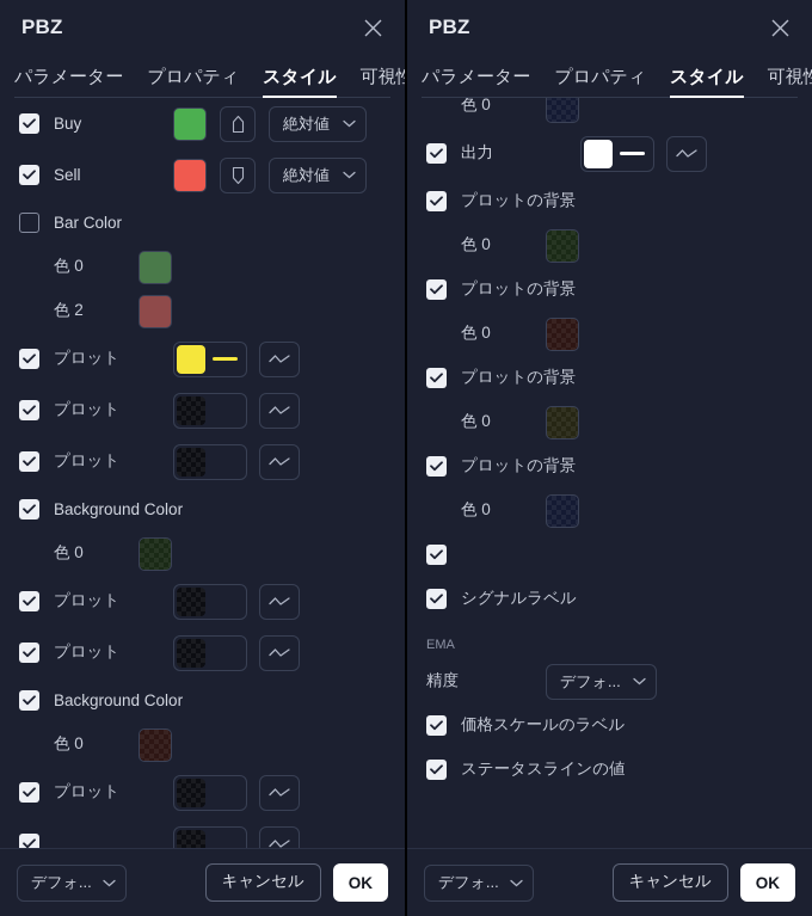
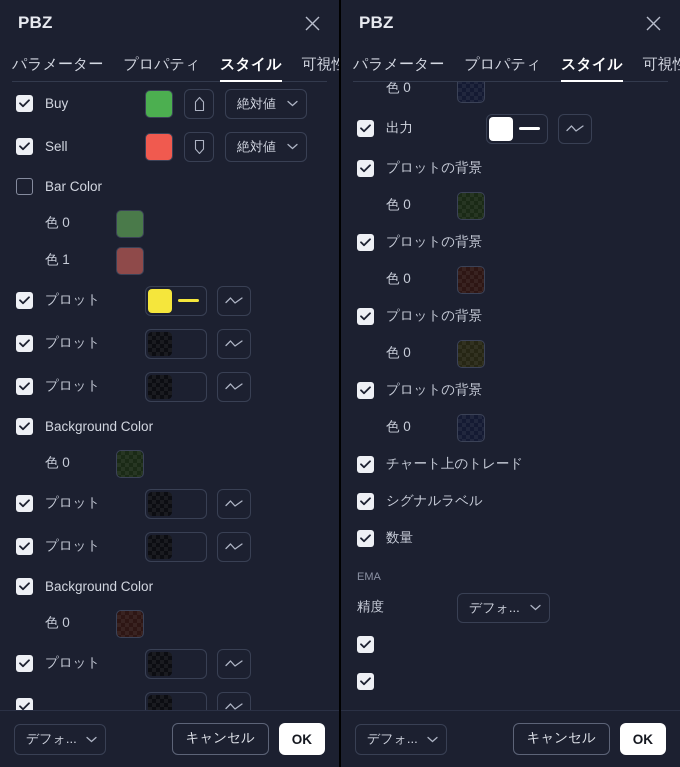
  PBZ
  パラメーター
  プロパティ
  スタイル
  Buy
  絶対値
  Sell
  絶対値
  Bar Color
  色 0
- 色 2
+ 色 1
  プロット
  プロット
  プロット
  Background Color
  色 0
  プロット
  プロット
  Background Color
  色 0
  プロット
  デフォ...
  キャンセル
  OK
  PBZ
  パラメーター
  プロパティ
  スタイル
  色 0
  出力
  プロットの背景
  色 0
  プロットの背景
  色 0
  プロットの背景
  色 0
  プロットの背景
  色 0
+ チャート上のトレード
  シグナルラベル
+ 数量
  EMA
  精度
  デフォ...
- 価格スケールのラベル
- ステータスラインの値
  デフォ...
  キャンセル
  OK
